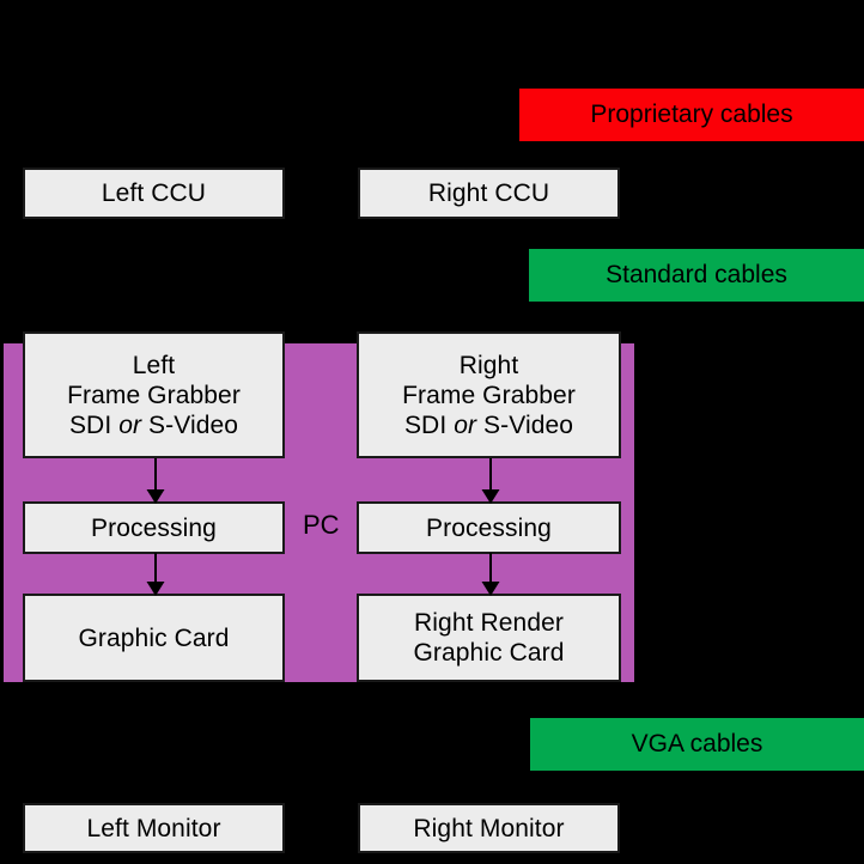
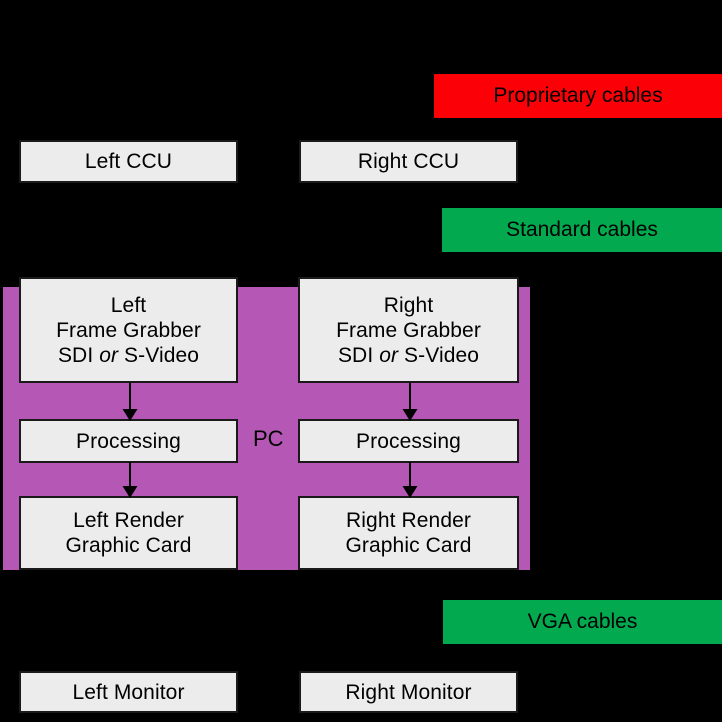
  PC
  Proprietary cables
  Left CCU
  Right CCU
  Standard cables
  Left
  Frame Grabber
  SDI or S-Video
  Right
  Frame Grabber
  SDI or S-Video
  Processing
  Processing
+ Left Render
  Graphic Card
  Right Render
  Graphic Card
  VGA cables
  Left Monitor
  Right Monitor
